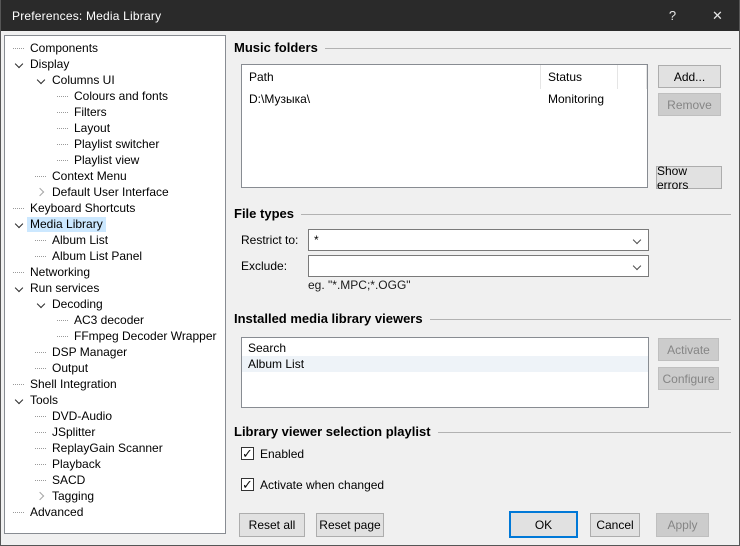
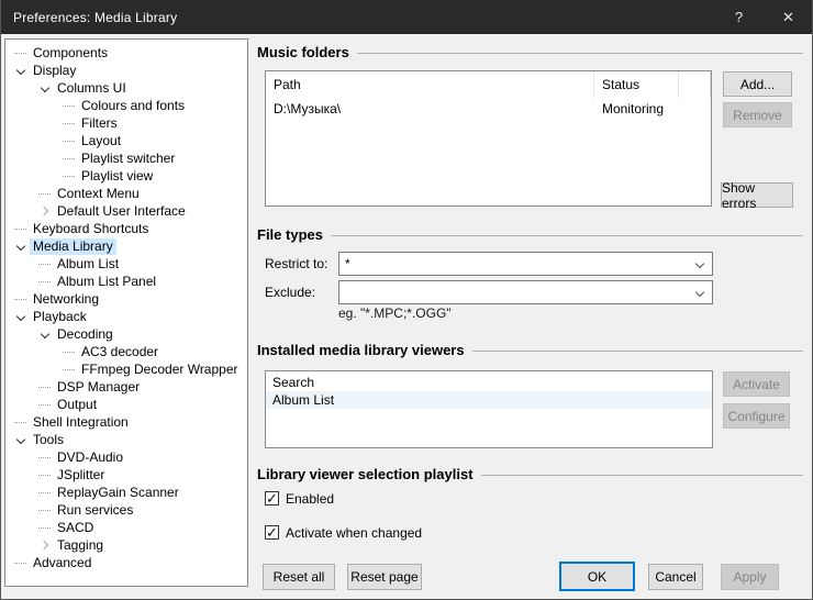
  Preferences: Media Library
  ?
  ✕
  Components
  Display
  Columns UI
  Colours and fonts
  Filters
  Layout
  Playlist switcher
  Playlist view
  Context Menu
  Default User Interface
  Keyboard Shortcuts
  Media Library
  Album List
  Album List Panel
  Networking
- Run services
+ Playback
  Decoding
  AC3 decoder
  FFmpeg Decoder Wrapper
  DSP Manager
  Output
  Shell Integration
  Tools
  DVD-Audio
  JSplitter
  ReplayGain Scanner
- Playback
+ Run services
  SACD
  Tagging
  Advanced
  Music folders
  Path
  Status
  D:\Музыка\
  Monitoring
  Add...
  Remove
  Show errors
  File types
  Restrict to:
  *
  Exclude:
  eg. "*.MPC;*.OGG"
  Installed media library viewers
  Search
  Album List
  Activate
  Configure
  Library viewer selection playlist
  Enabled
  Activate when changed
  Reset all
  Reset page
  OK
  Cancel
  Apply
